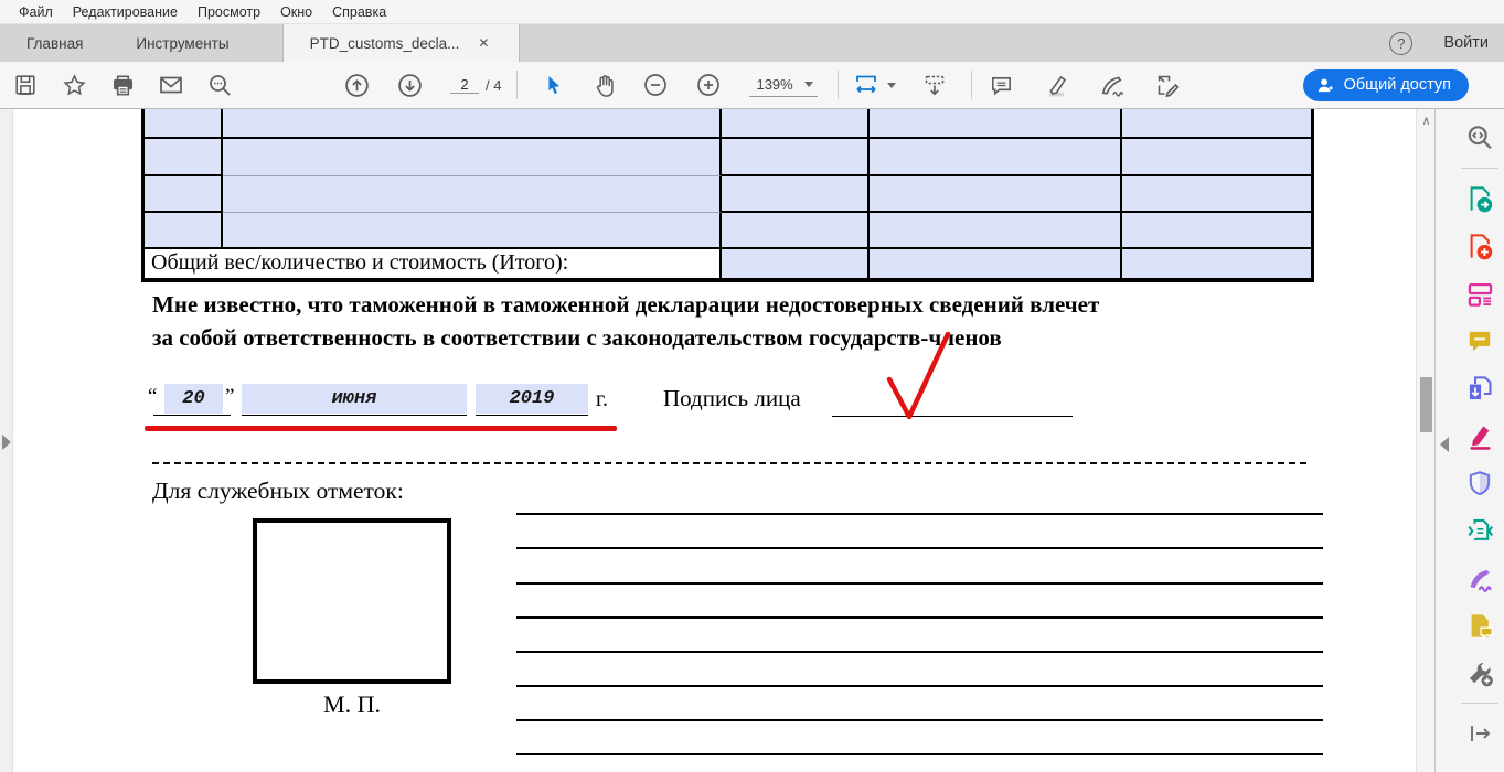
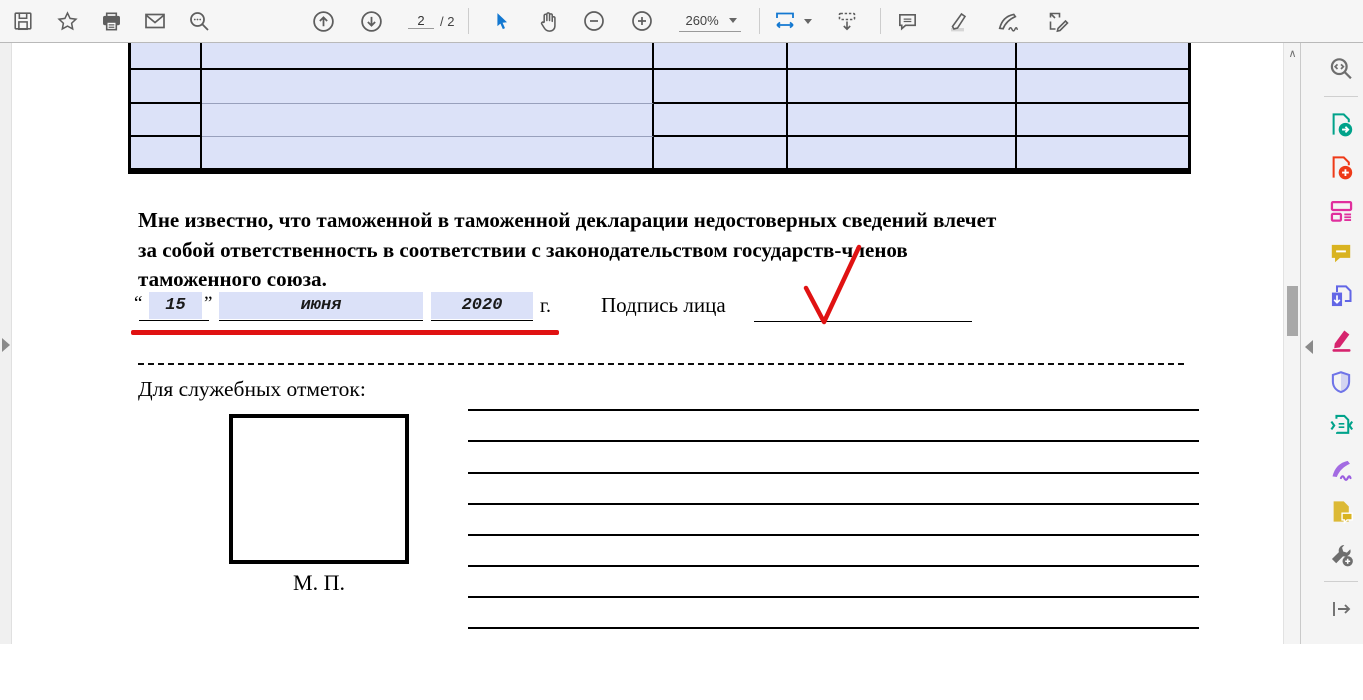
- Файл
- Редактирование
- Просмотр
- Окно
- Справка
- Главная
- Инструменты
- PTD_customs_decla...
- ✕
- ?
- Войти
  2
- / 4
+ / 2
- 139%
+ 260%
- Общий доступ
- Общий вес/количество и стоимость (Итого):
  Мне известно, что таможенной в таможенной декларации недостоверных сведений влечет
  за собой ответственность в соответствии с законодательством государств-ченов
+ таможенного союза.
  “
- 20
+ 15
  ”
  июня
- 2019
+ 2020
  г.
  Подпись лица
  Для служебных отметок:
  М. П.
  ∧
